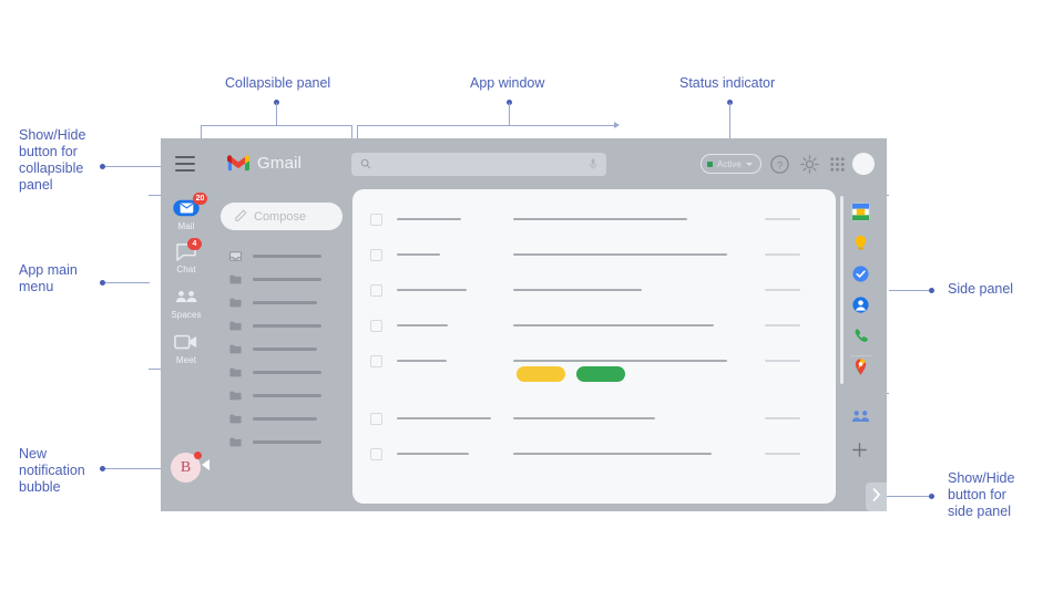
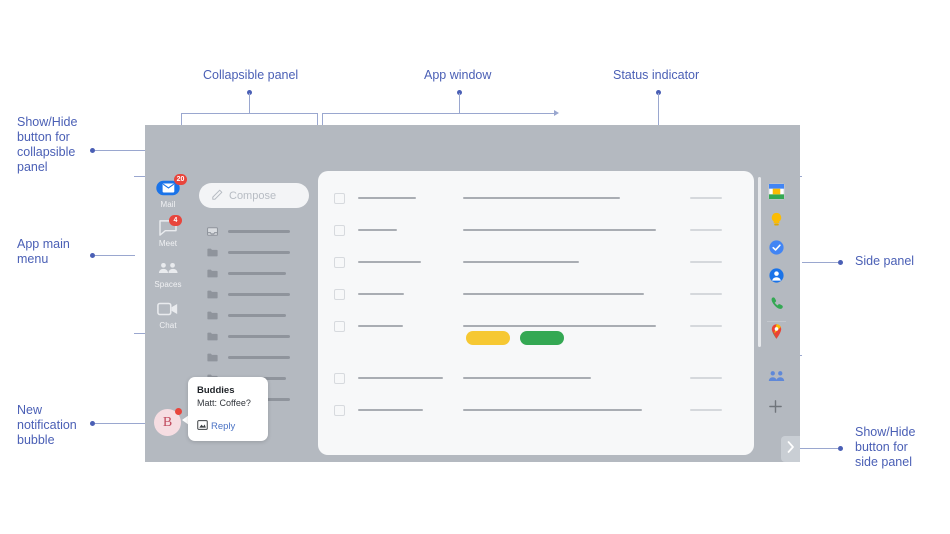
  Collapsible panel
  App window
  Status indicator
  Show/Hide
  button for
  collapsible
  panel
  App main
  menu
  New
  notification
  bubble
  Side panel
  Show/Hide
  button for
  side panel
- Gmail
- Active
- ?
  Mail
- Chat
+ Meet
  Spaces
- Meet
+ Chat
  Compose
  B
+ Buddies
+ Matt: Coffee?
+ Reply
